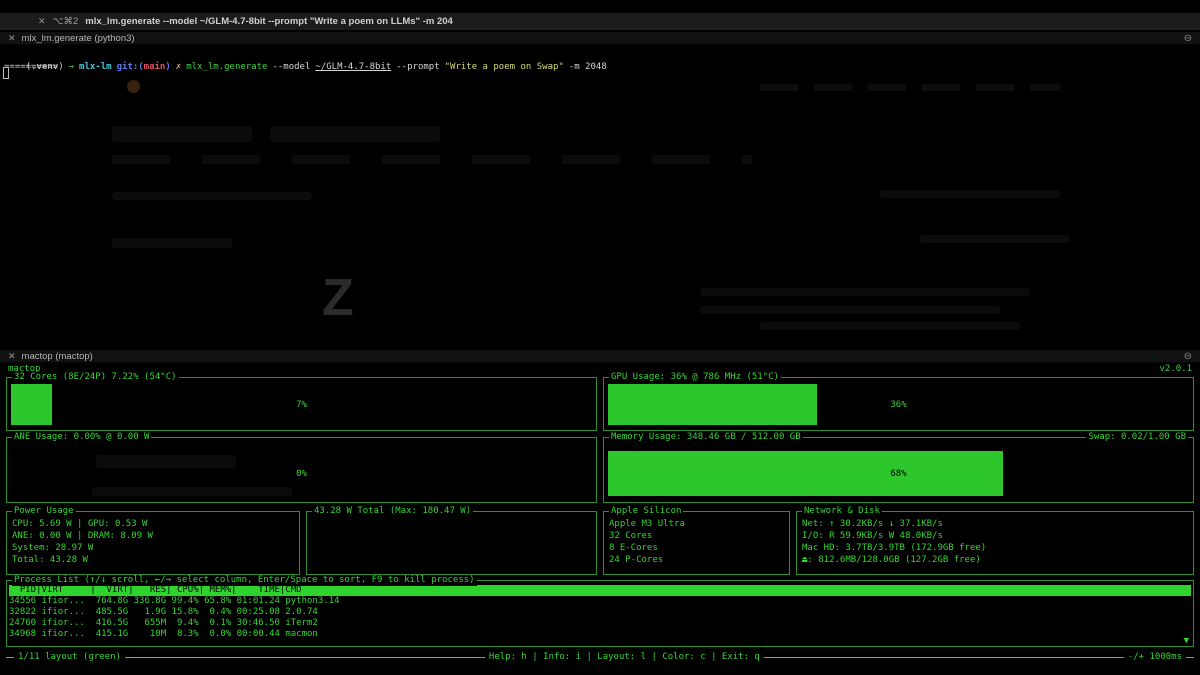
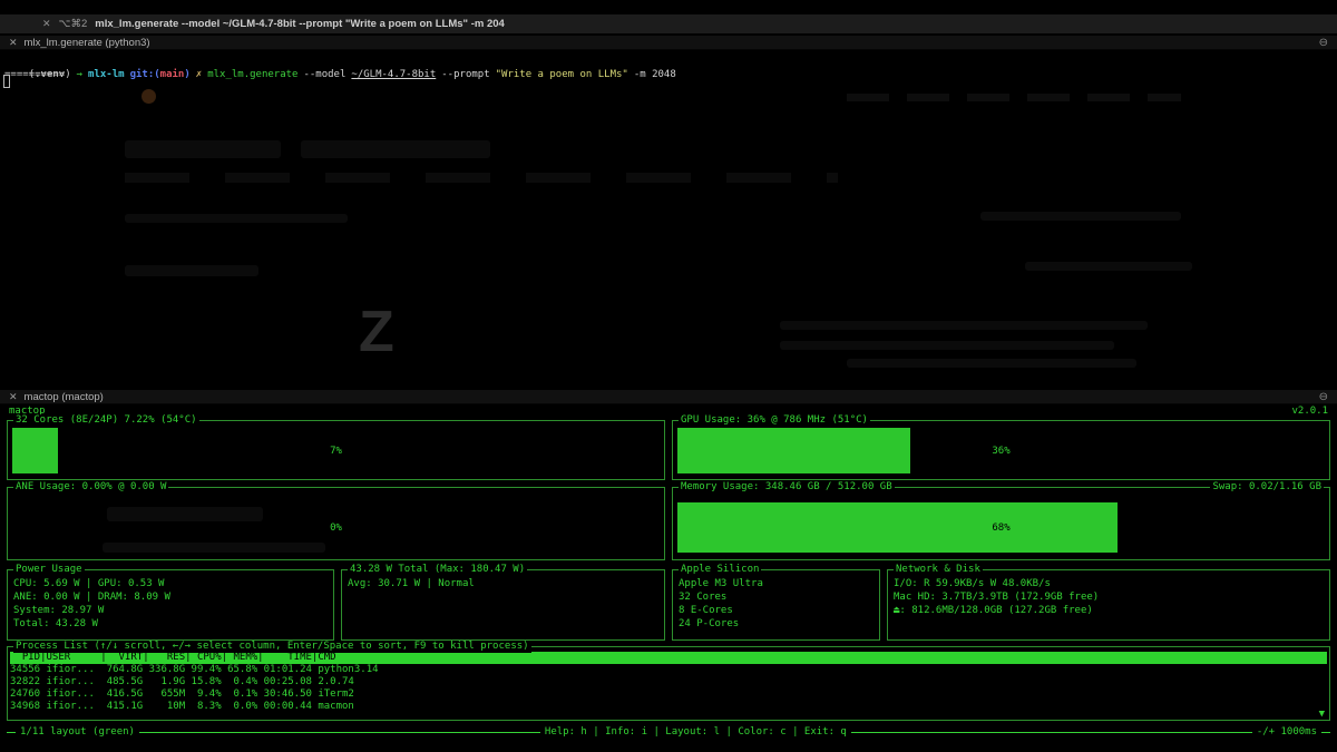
  Z
  ✕
  ⌥⌘2
  mlx_lm.generate --model ~/GLM-4.7-8bit --prompt "Write a poem on LLMs" -m 204
  ✕
  mlx_lm.generate (python3)
  ⊖
- (.venv) → mlx-lm git:(main) ✗ mlx_lm.generate --model ~/GLM-4.7-8bit --prompt "Write a poem on Swap" -m 2048
+ (.venv) → mlx-lm git:(main) ✗ mlx_lm.generate --model ~/GLM-4.7-8bit --prompt "Write a poem on LLMs" -m 2048
  ==========
  ✕
  mactop (mactop)
  ⊖
  mactop
  v2.0.1
  32 Cores (8E/24P) 7.22% (54°C)
  7%
  GPU Usage: 36% @ 786 MHz (51°C)
  36%
  ANE Usage: 0.00% @ 0.00 W
  0%
  Memory Usage: 348.46 GB / 512.00 GB
- Swap: 0.02/1.00 GB
+ Swap: 0.02/1.16 GB
  68%
  Power Usage
  CPU: 5.69 W | GPU: 0.53 W
  ANE: 0.00 W | DRAM: 8.09 W
  System: 28.97 W
  Total: 43.28 W
  43.28 W Total (Max: 180.47 W)
+ Avg: 30.71 W | Normal
  Apple Silicon
  Apple M3 Ultra
  32 Cores
  8 E-Cores
  24 P-Cores
  Network & Disk
- Net: ↑ 30.2KB/s ↓ 37.1KB/s
  I/O: R 59.9KB/s W 48.0KB/s
  Mac HD: 3.7TB/3.9TB (172.9GB free)
  ⏏: 812.6MB/128.0GB (127.2GB free)
  Process List (↑/↓ scroll, ←/→ select column, Enter/Space to sort, F9 to kill process)
- PID|VIRT | VIRT| RES| CPU%| MEM%| TIME|CMD
+ PID|USER | VIRT| RES| CPU%| MEM%| TIME|CMD
  34556 ifior... 764.8G 336.8G 99.4% 65.8% 01:01.24 python3.14
  32822 ifior... 485.5G 1.9G 15.8% 0.4% 00:25.08 2.0.74
  24760 ifior... 416.5G 655M 9.4% 0.1% 30:46.50 iTerm2
  34968 ifior... 415.1G 10M 8.3% 0.0% 00:00.44 macmon
  ▼
  1/11 layout (green)
  Help: h | Info: i | Layout: l | Color: c | Exit: q
  -/+ 1000ms
